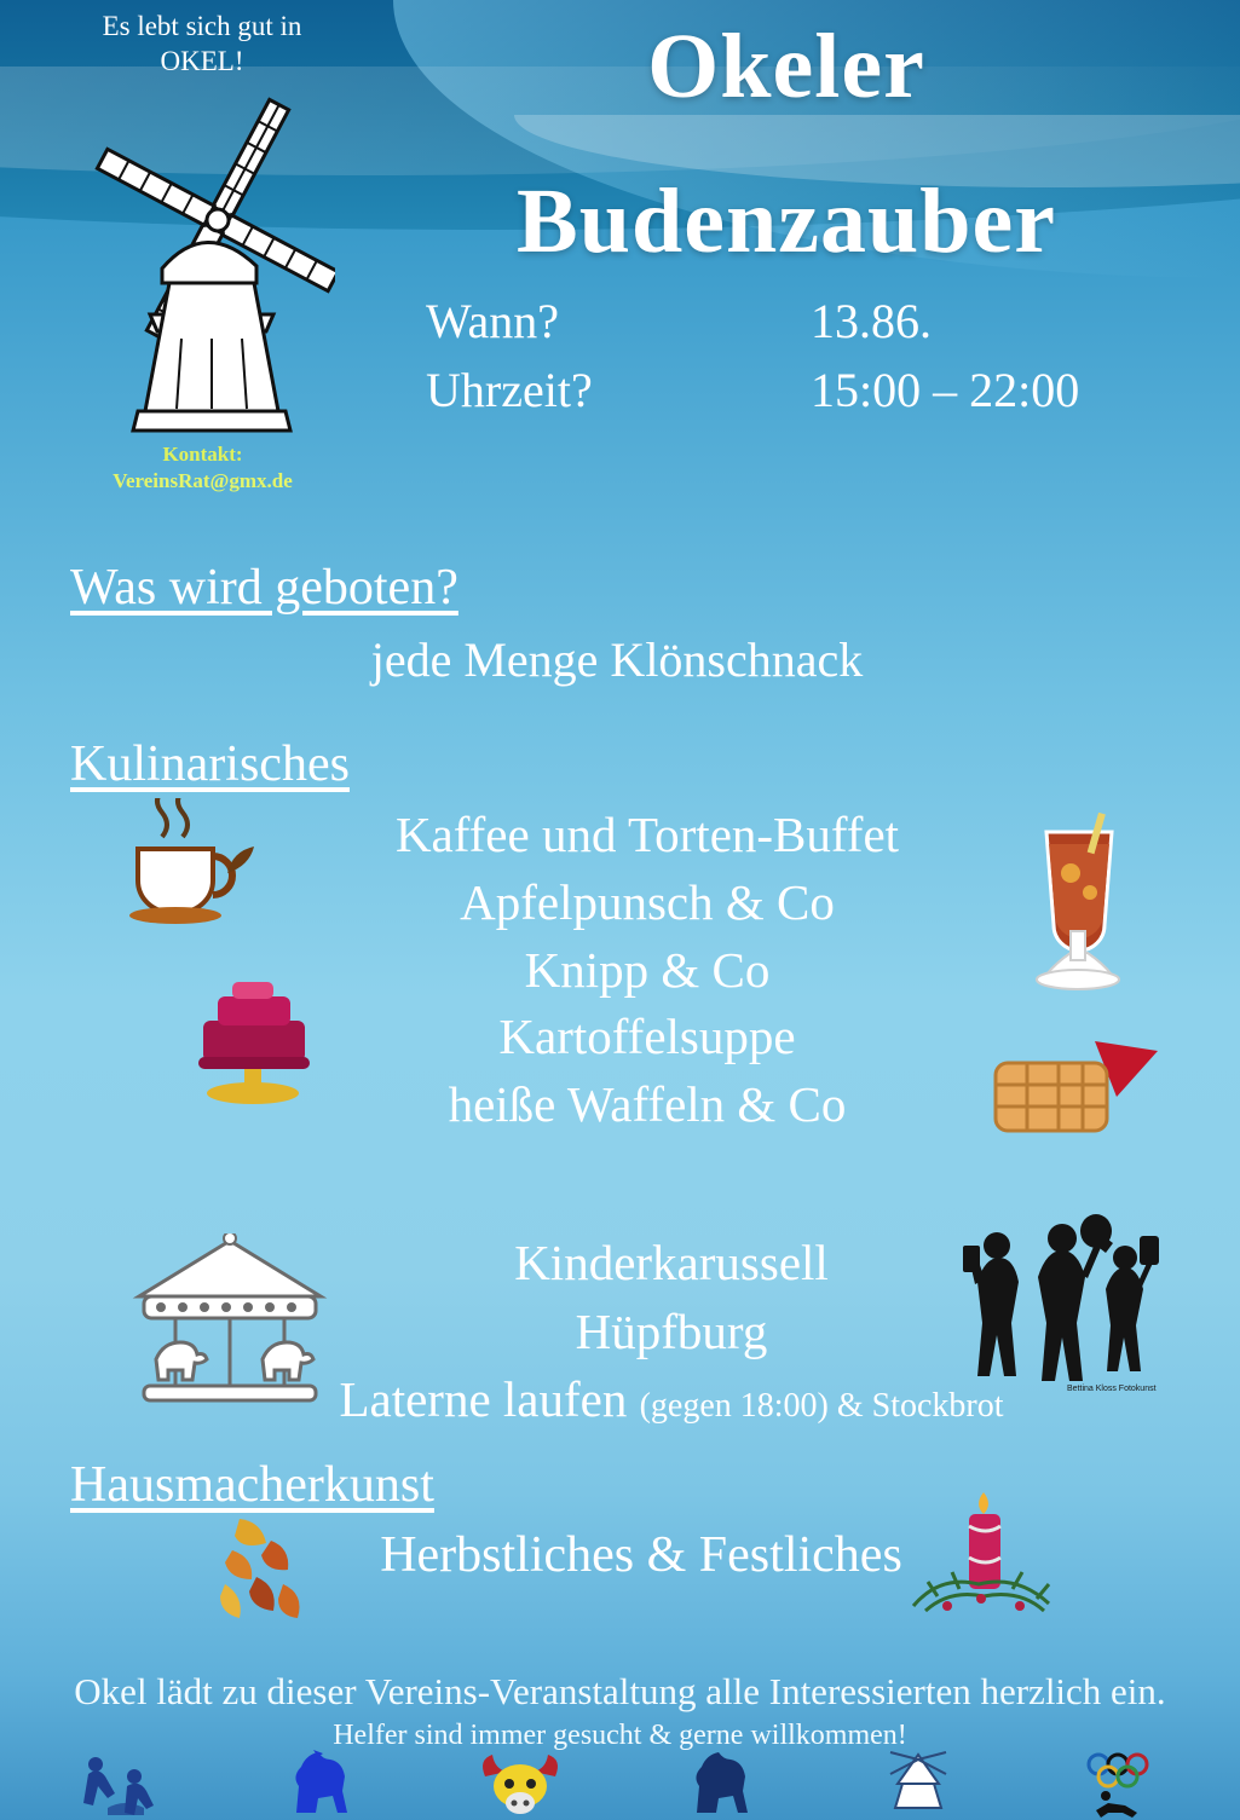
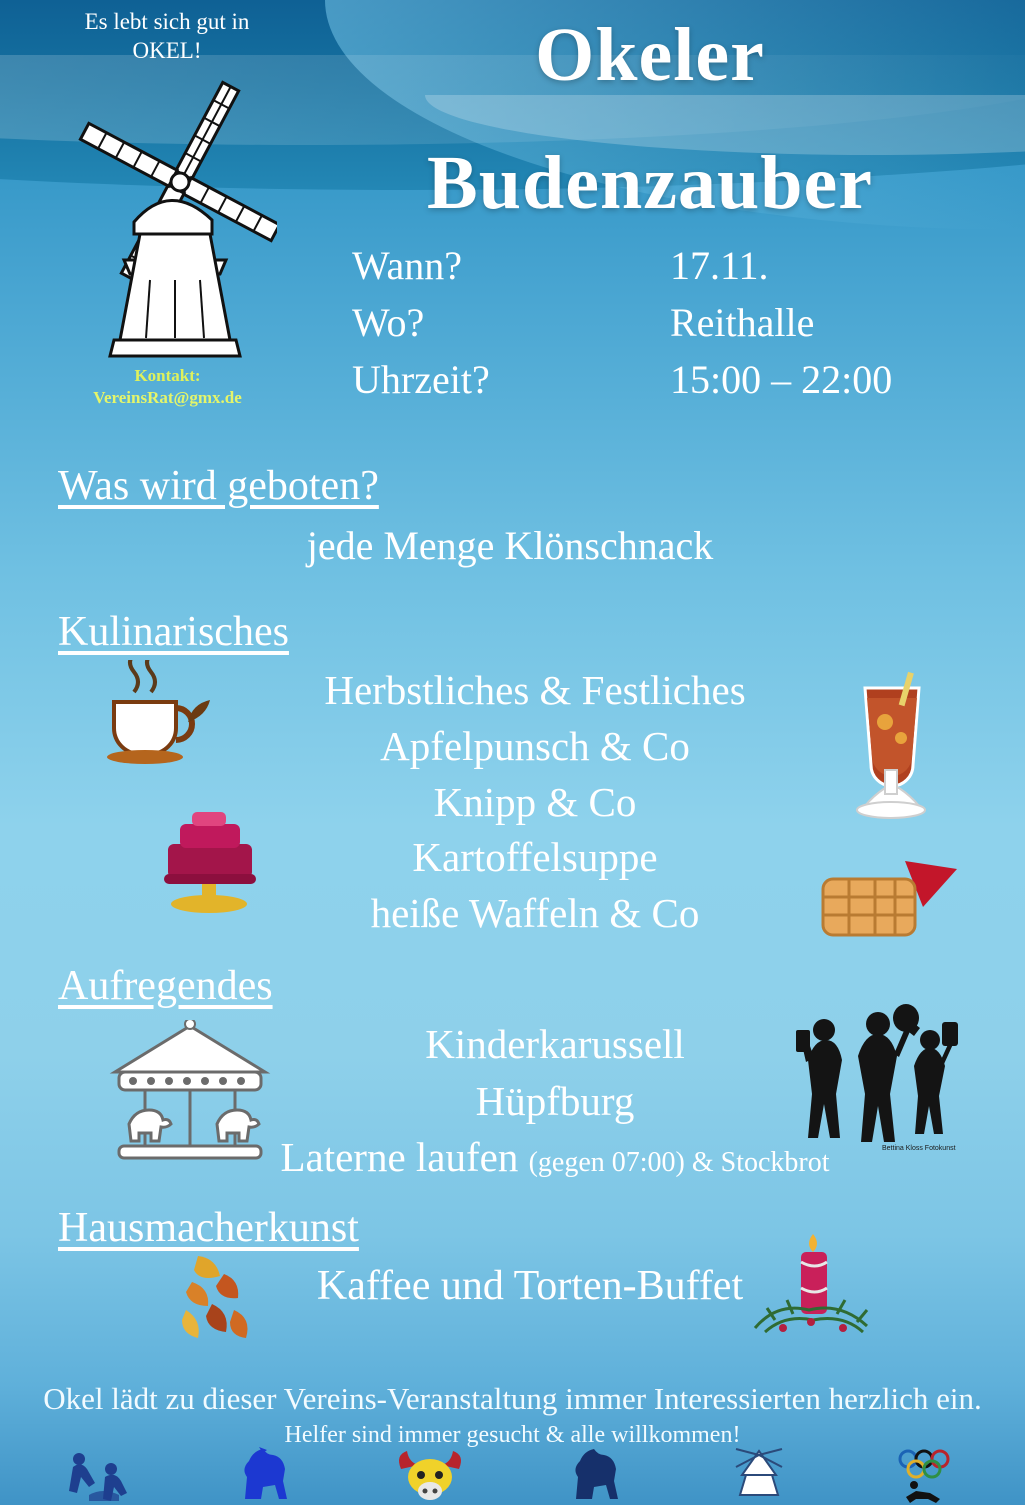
  Es lebt sich gut in OKEL!
  Kontakt:
  VereinsRat@gmx.de
  Okeler
  Budenzauber
  Wann?
- 13.86.
+ 17.11.
+ Wo?
+ Reithalle
  Uhrzeit?
  15:00 – 22:00
  Was wird geboten?
  jede Menge Klönschnack
  Kulinarisches
- Kaffee und Torten-Buffet
+ Herbstliches & Festliches
  Apfelpunsch & Co
  Knipp & Co
  Kartoffelsuppe
  heiße Waffeln & Co
+ Aufregendes
  Kinderkarussell
  Hüpfburg
- Laterne laufen (gegen 18:00) & Stockbrot
+ Laterne laufen (gegen 07:00) & Stockbrot
  Hausmacherkunst
- Herbstliches & Festliches
+ Kaffee und Torten-Buffet
- Okel lädt zu dieser Vereins-Veranstaltung alle Interessierten herzlich ein.
+ Okel lädt zu dieser Vereins-Veranstaltung immer Interessierten herzlich ein.
- Helfer sind immer gesucht & gerne willkommen!
+ Helfer sind immer gesucht & alle willkommen!
